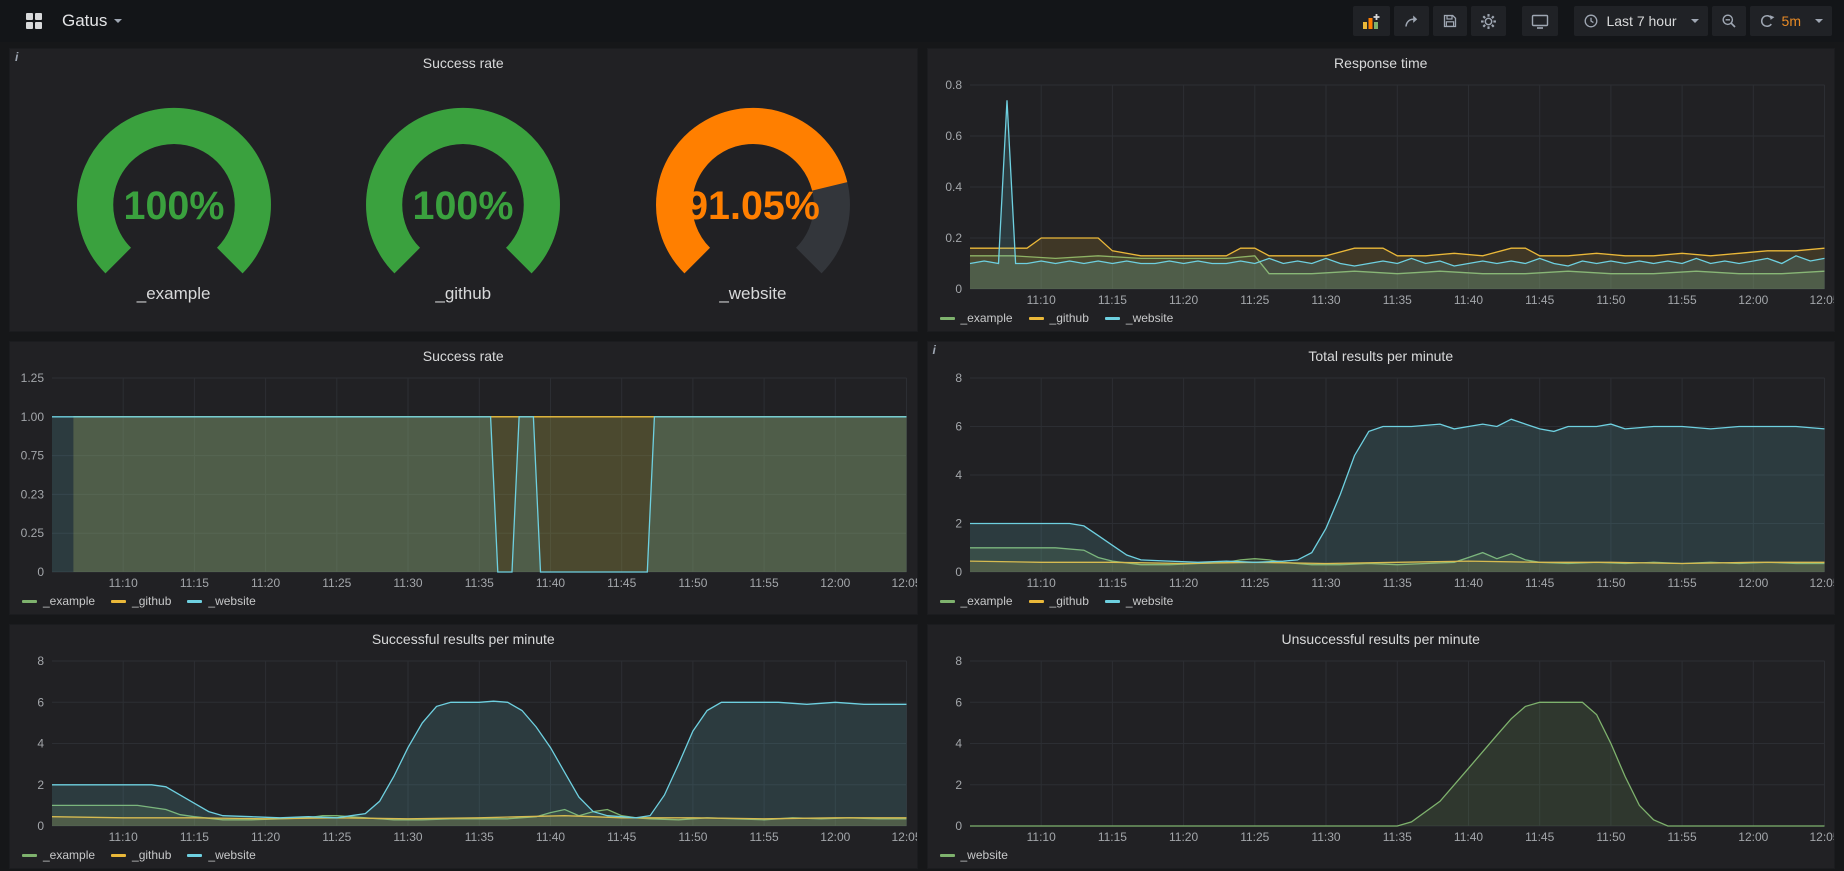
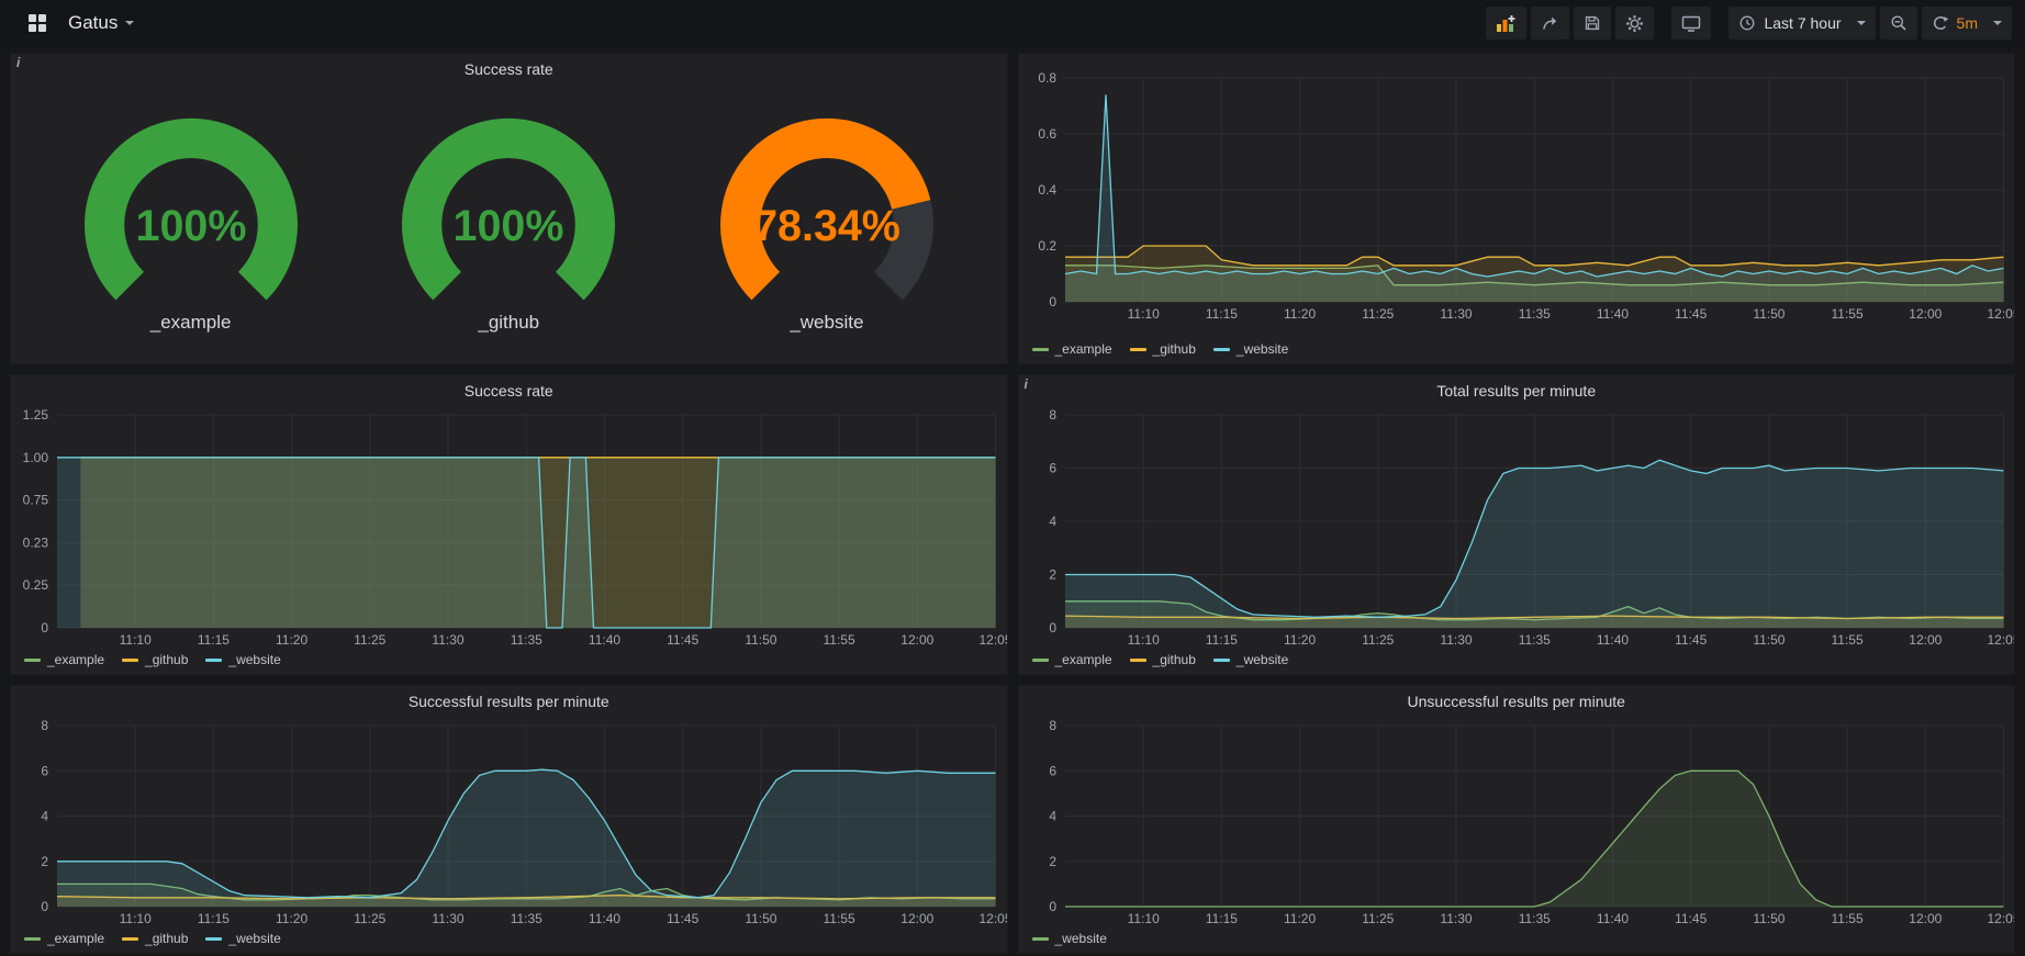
  Gatus
  Last 7 hour
  5m
  i
  Success rate
  100%
  _example
  100%
  _github
- 91.05%
+ 78.34%
  _website
- Response time
  0
  0.2
  0.4
  0.6
  0.8
  11:10
  11:15
  11:20
  11:25
  11:30
  11:35
  11:40
  11:45
  11:50
  11:55
  12:00
  12:0
  _example
  _github
  _website
  Success rate
  0
  0.25
  0.23
  0.75
  1.00
  1.25
  11:10
  11:15
  11:20
  11:25
  11:30
  11:35
  11:40
  11:45
  11:50
  11:55
  12:00
  12:0
  _example
  _github
  _website
  i
  Total results per minute
  0
  2
  4
  6
  8
  11:10
  11:15
  11:20
  11:25
  11:30
  11:35
  11:40
  11:45
  11:50
  11:55
  12:00
  12:0
  _example
  _github
  _website
  Successful results per minute
  0
  2
  4
  6
  8
  11:10
  11:15
  11:20
  11:25
  11:30
  11:35
  11:40
  11:45
  11:50
  11:55
  12:00
  12:0
  _example
  _github
  _website
  Unsuccessful results per minute
  0
  2
  4
  6
  8
  11:10
  11:15
  11:20
  11:25
  11:30
  11:35
  11:40
  11:45
  11:50
  11:55
  12:00
  12:0
  _website
